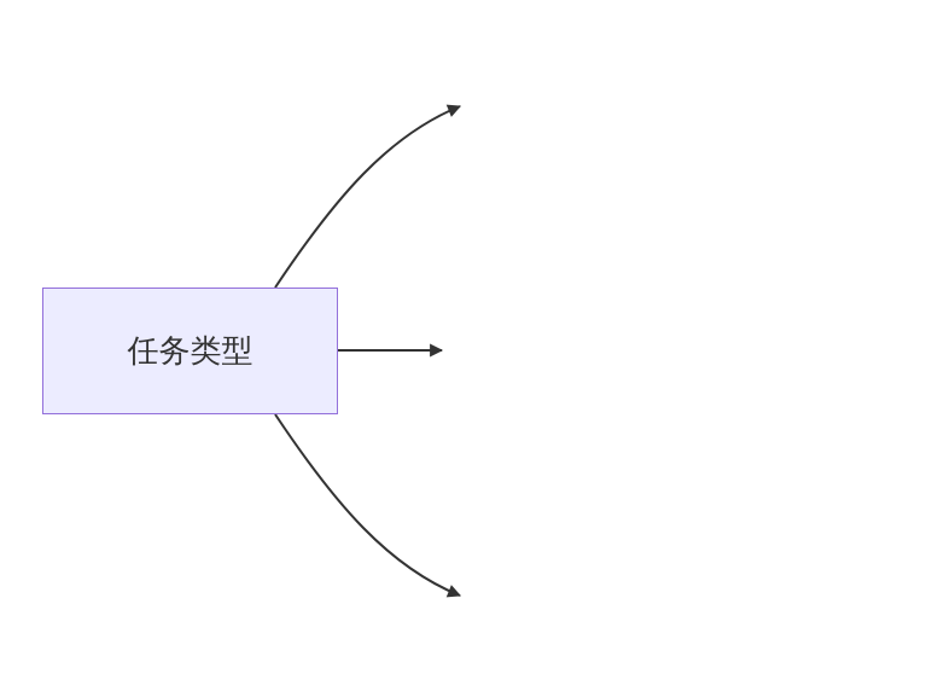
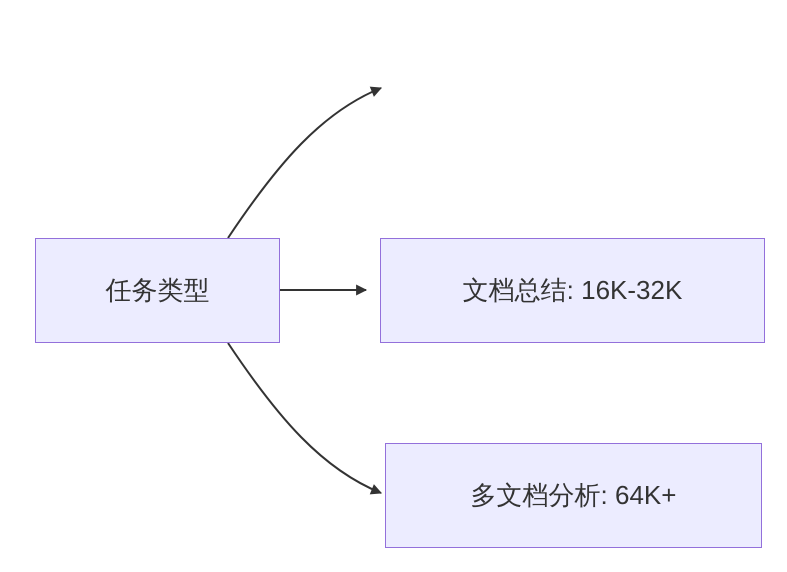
  任务类型
+ 文档总结: 16K-32K
+ 多文档分析: 64K+
